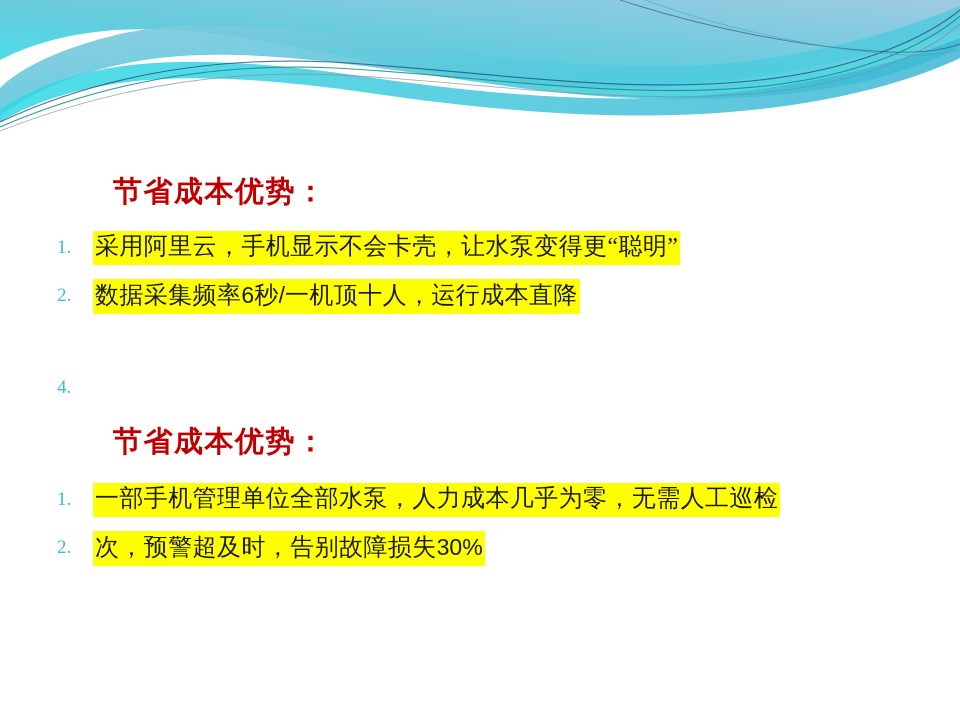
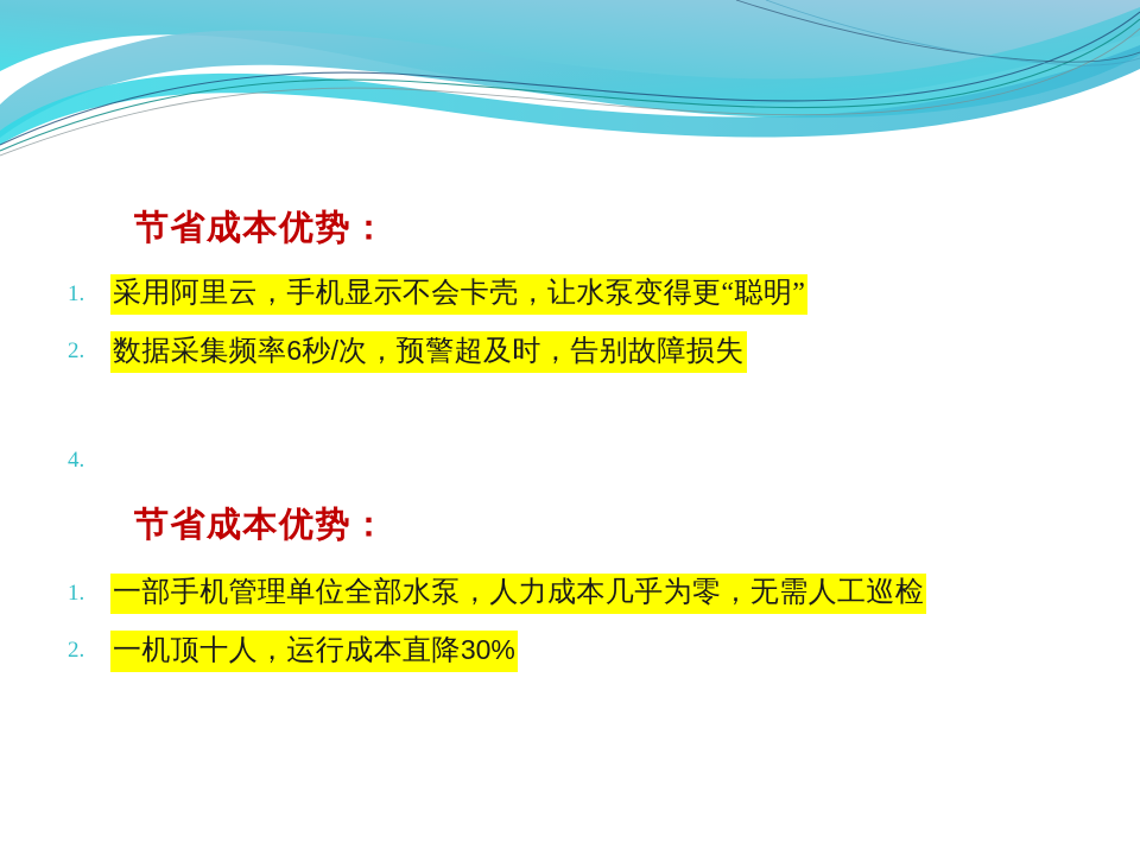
  节省成本优势：
  1.
  采用阿里云，手机显示不会卡壳，让水泵变得更“聪明”
  2.
- 数据采集频率6秒/一机顶十人，运行成本直降
+ 数据采集频率6秒/次，预警超及时，告别故障损失
  4.
  节省成本优势：
  1.
  一部手机管理单位全部水泵，人力成本几乎为零，无需人工巡检
  2.
- 次，预警超及时，告别故障损失30%
+ 一机顶十人，运行成本直降30%
